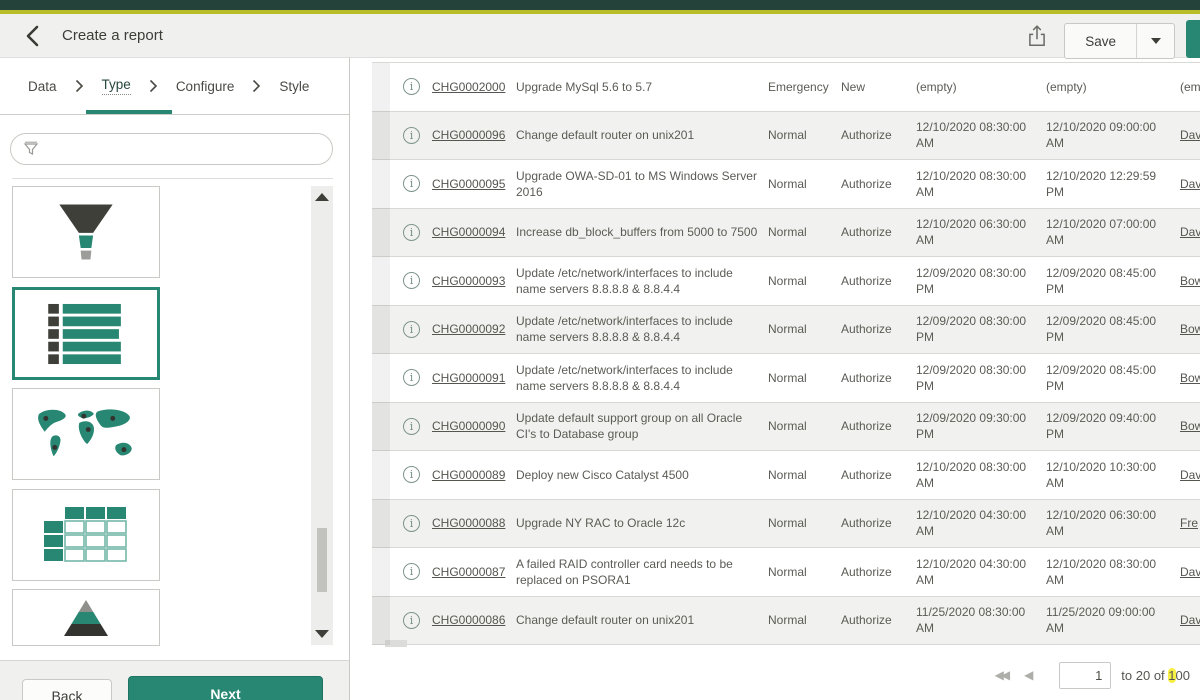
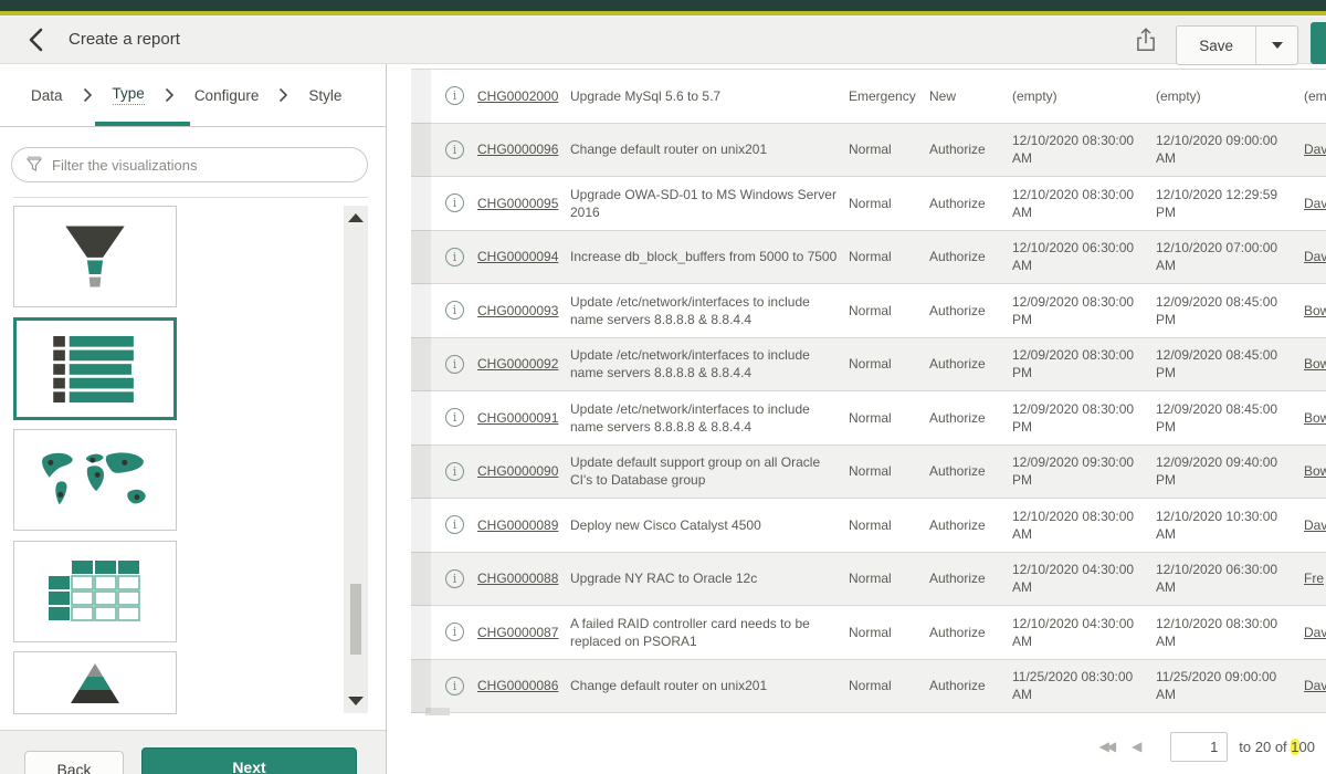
  Create a report
  Save
  Data
  Type
  Configure
  Style
+ Filter the visualizations
  Back
  Next
  CHG0002000
  Upgrade MySql 5.6 to 5.7
  Emergency
  New
  (empty)
  (empty)
  (em
  CHG0000096
  Change default router on unix201
  Normal
  Authorize
  12/10/2020 08:30:00 AM
  12/10/2020 09:00:00 AM
  Dav
  CHG0000095
  Upgrade OWA-SD-01 to MS Windows Server 2016
  Normal
  Authorize
  12/10/2020 08:30:00 AM
  12/10/2020 12:29:59 PM
  Dav
  CHG0000094
  Increase db_block_buffers from 5000 to 7500
  Normal
  Authorize
  12/10/2020 06:30:00 AM
  12/10/2020 07:00:00 AM
  Dav
  CHG0000093
  Update /etc/network/interfaces to include name servers 8.8.8.8 & 8.8.4.4
  Normal
  Authorize
  12/09/2020 08:30:00 PM
  12/09/2020 08:45:00 PM
  Bow
  CHG0000092
  Update /etc/network/interfaces to include name servers 8.8.8.8 & 8.8.4.4
  Normal
  Authorize
  12/09/2020 08:30:00 PM
  12/09/2020 08:45:00 PM
  Bow
  CHG0000091
  Update /etc/network/interfaces to include name servers 8.8.8.8 & 8.8.4.4
  Normal
  Authorize
  12/09/2020 08:30:00 PM
  12/09/2020 08:45:00 PM
  Bow
  CHG0000090
  Update default support group on all Oracle CI's to Database group
  Normal
  Authorize
  12/09/2020 09:30:00 PM
  12/09/2020 09:40:00 PM
  Bow
  CHG0000089
  Deploy new Cisco Catalyst 4500
  Normal
  Authorize
  12/10/2020 08:30:00 AM
  12/10/2020 10:30:00 AM
  Dav
  CHG0000088
  Upgrade NY RAC to Oracle 12c
  Normal
  Authorize
  12/10/2020 04:30:00 AM
  12/10/2020 06:30:00 AM
  Fre
  CHG0000087
  A failed RAID controller card needs to be replaced on PSORA1
  Normal
  Authorize
  12/10/2020 04:30:00 AM
  12/10/2020 08:30:00 AM
  Dav
  CHG0000086
  Change default router on unix201
  Normal
  Authorize
  11/25/2020 08:30:00 AM
  11/25/2020 09:00:00 AM
  Dav
  ◀◀
  ◀
  1
  to 20 of 100
